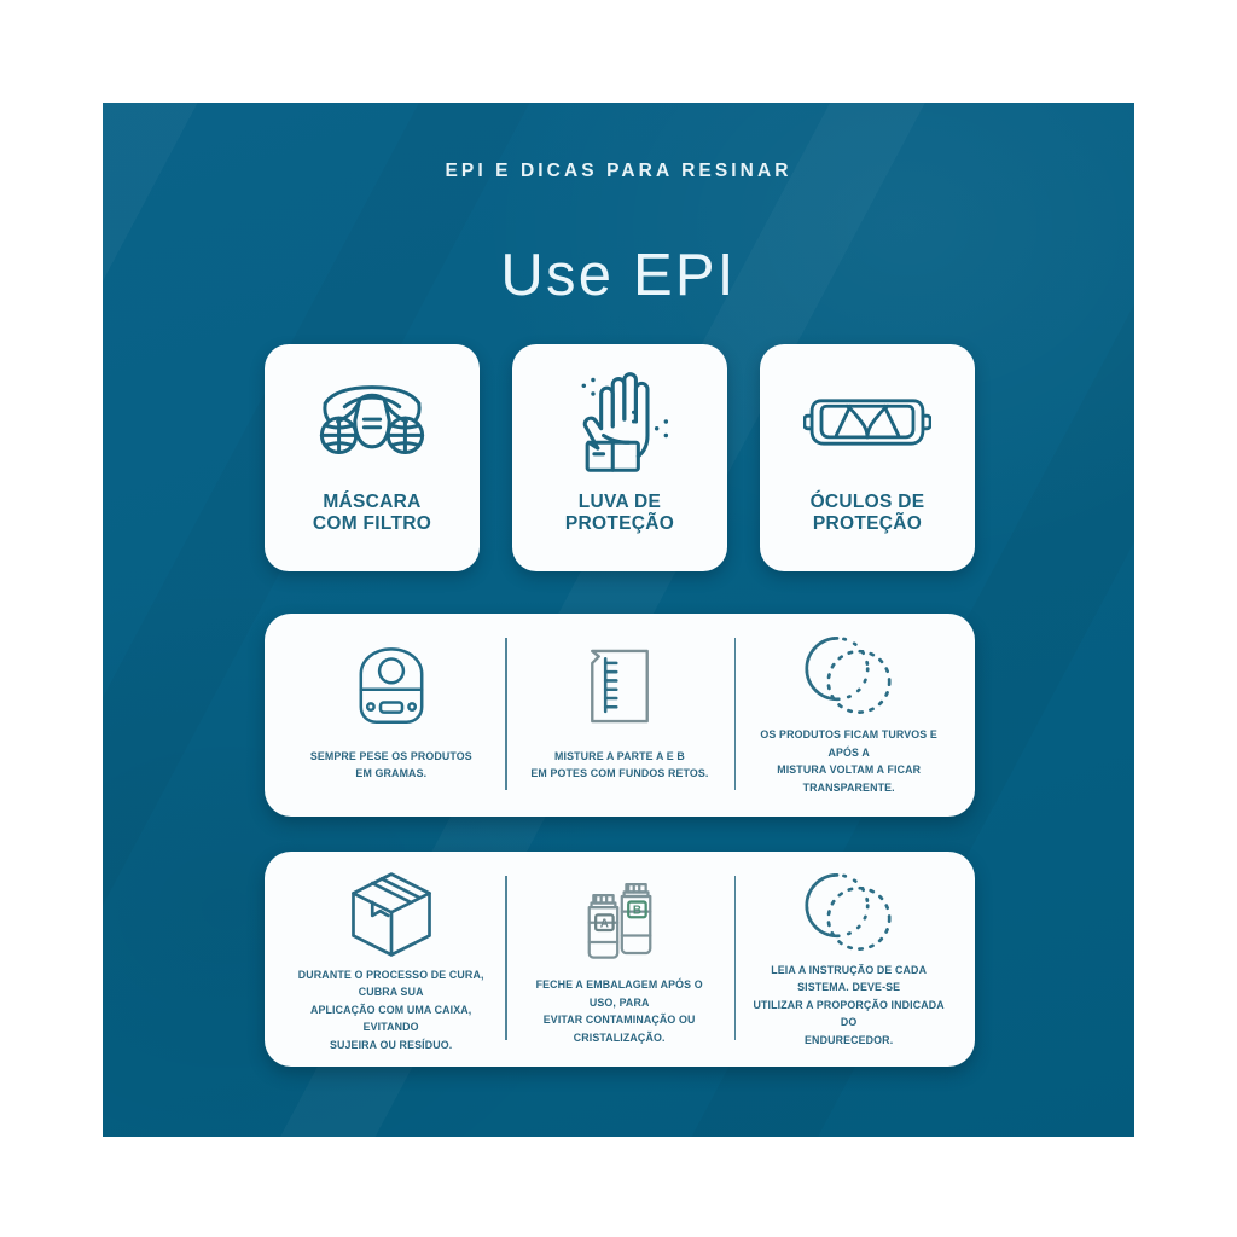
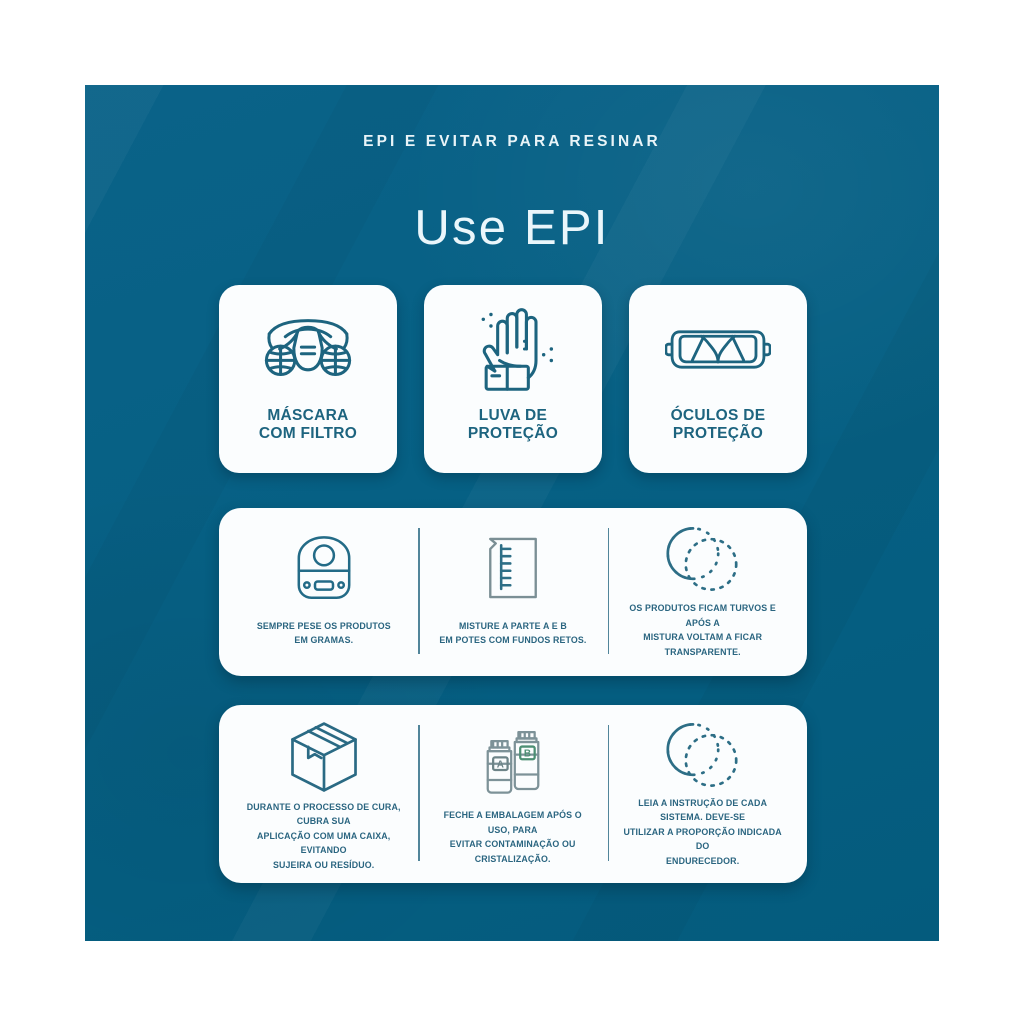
- EPI E DICAS PARA RESINAR
+ EPI E EVITAR PARA RESINAR
  Use EPI
  MÁSCARA
  COM FILTRO
  LUVA DE
  PROTEÇÃO
  ÓCULOS DE
  PROTEÇÃO
  SEMPRE PESE OS PRODUTOS
  EM GRAMAS.
  MISTURE A PARTE A E B
  EM POTES COM FUNDOS RETOS.
  OS PRODUTOS FICAM TURVOS E APÓS A
  MISTURA VOLTAM A FICAR TRANSPARENTE.
  DURANTE O PROCESSO DE CURA, CUBRA SUA
  APLICAÇÃO COM UMA CAIXA, EVITANDO
  SUJEIRA OU RESÍDUO.
  B
  A
  FECHE A EMBALAGEM APÓS O USO, PARA
  EVITAR CONTAMINAÇÃO OU CRISTALIZAÇÃO.
  LEIA A INSTRUÇÃO DE CADA SISTEMA. DEVE-SE
  UTILIZAR A PROPORÇÃO INDICADA DO
  ENDURECEDOR.
